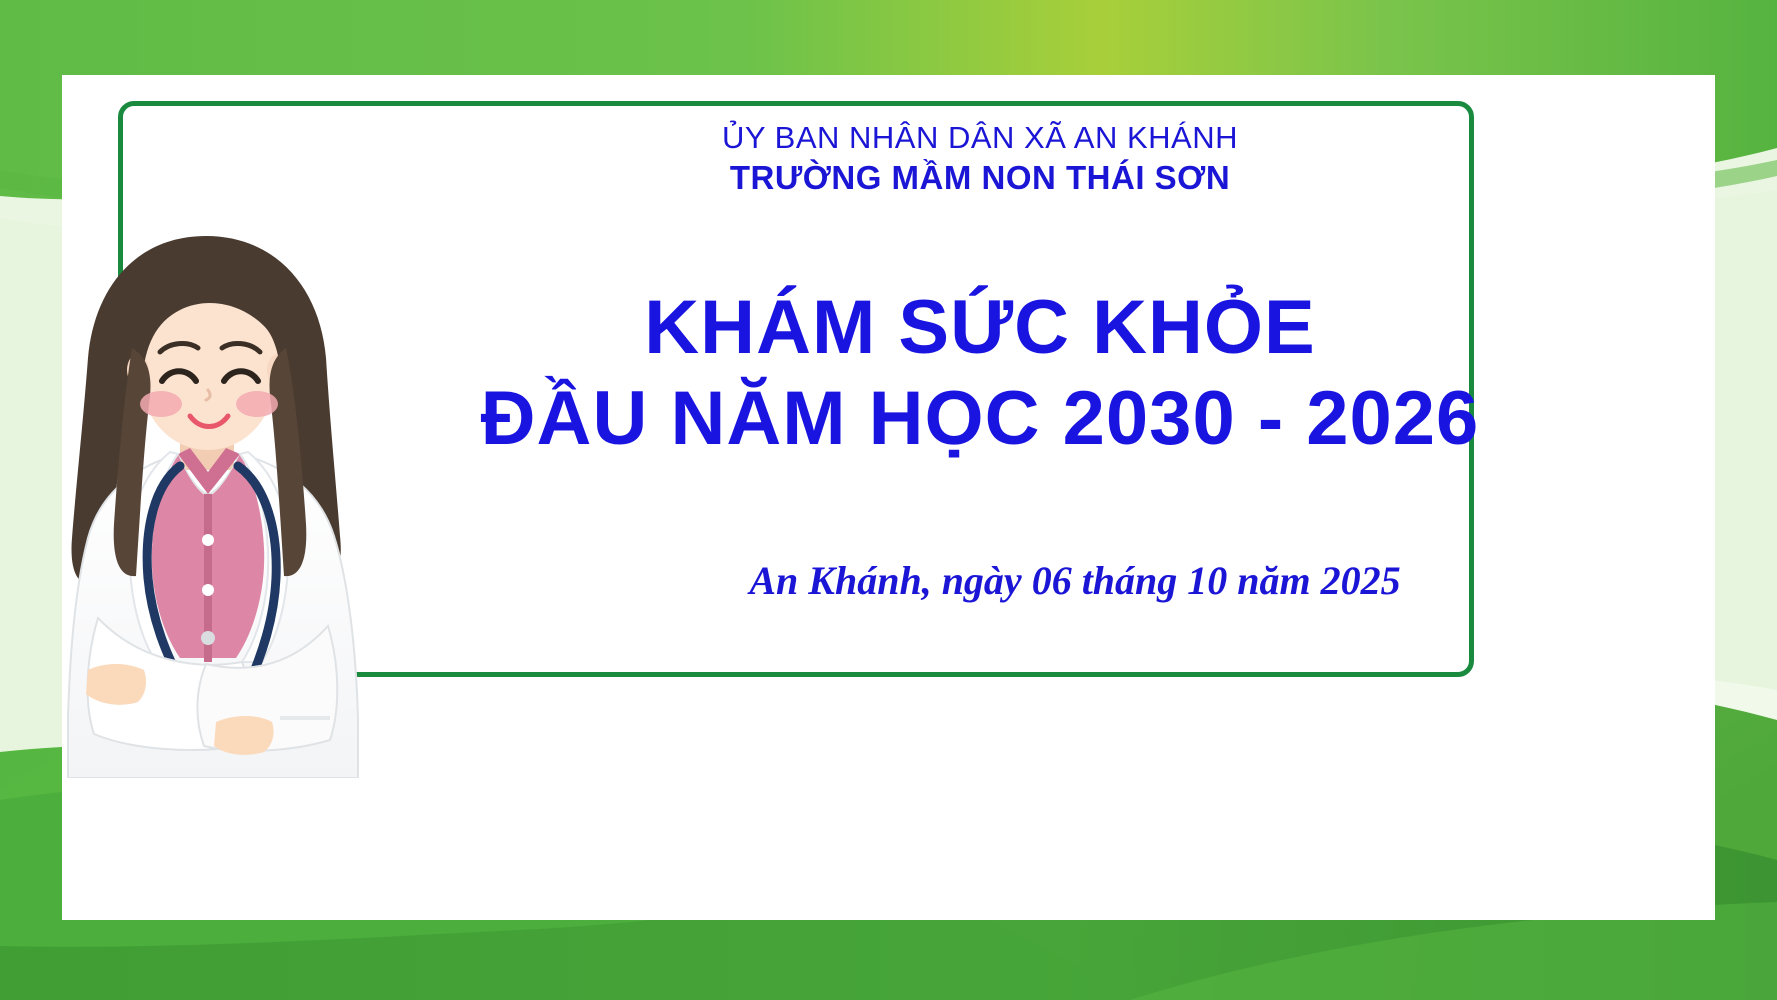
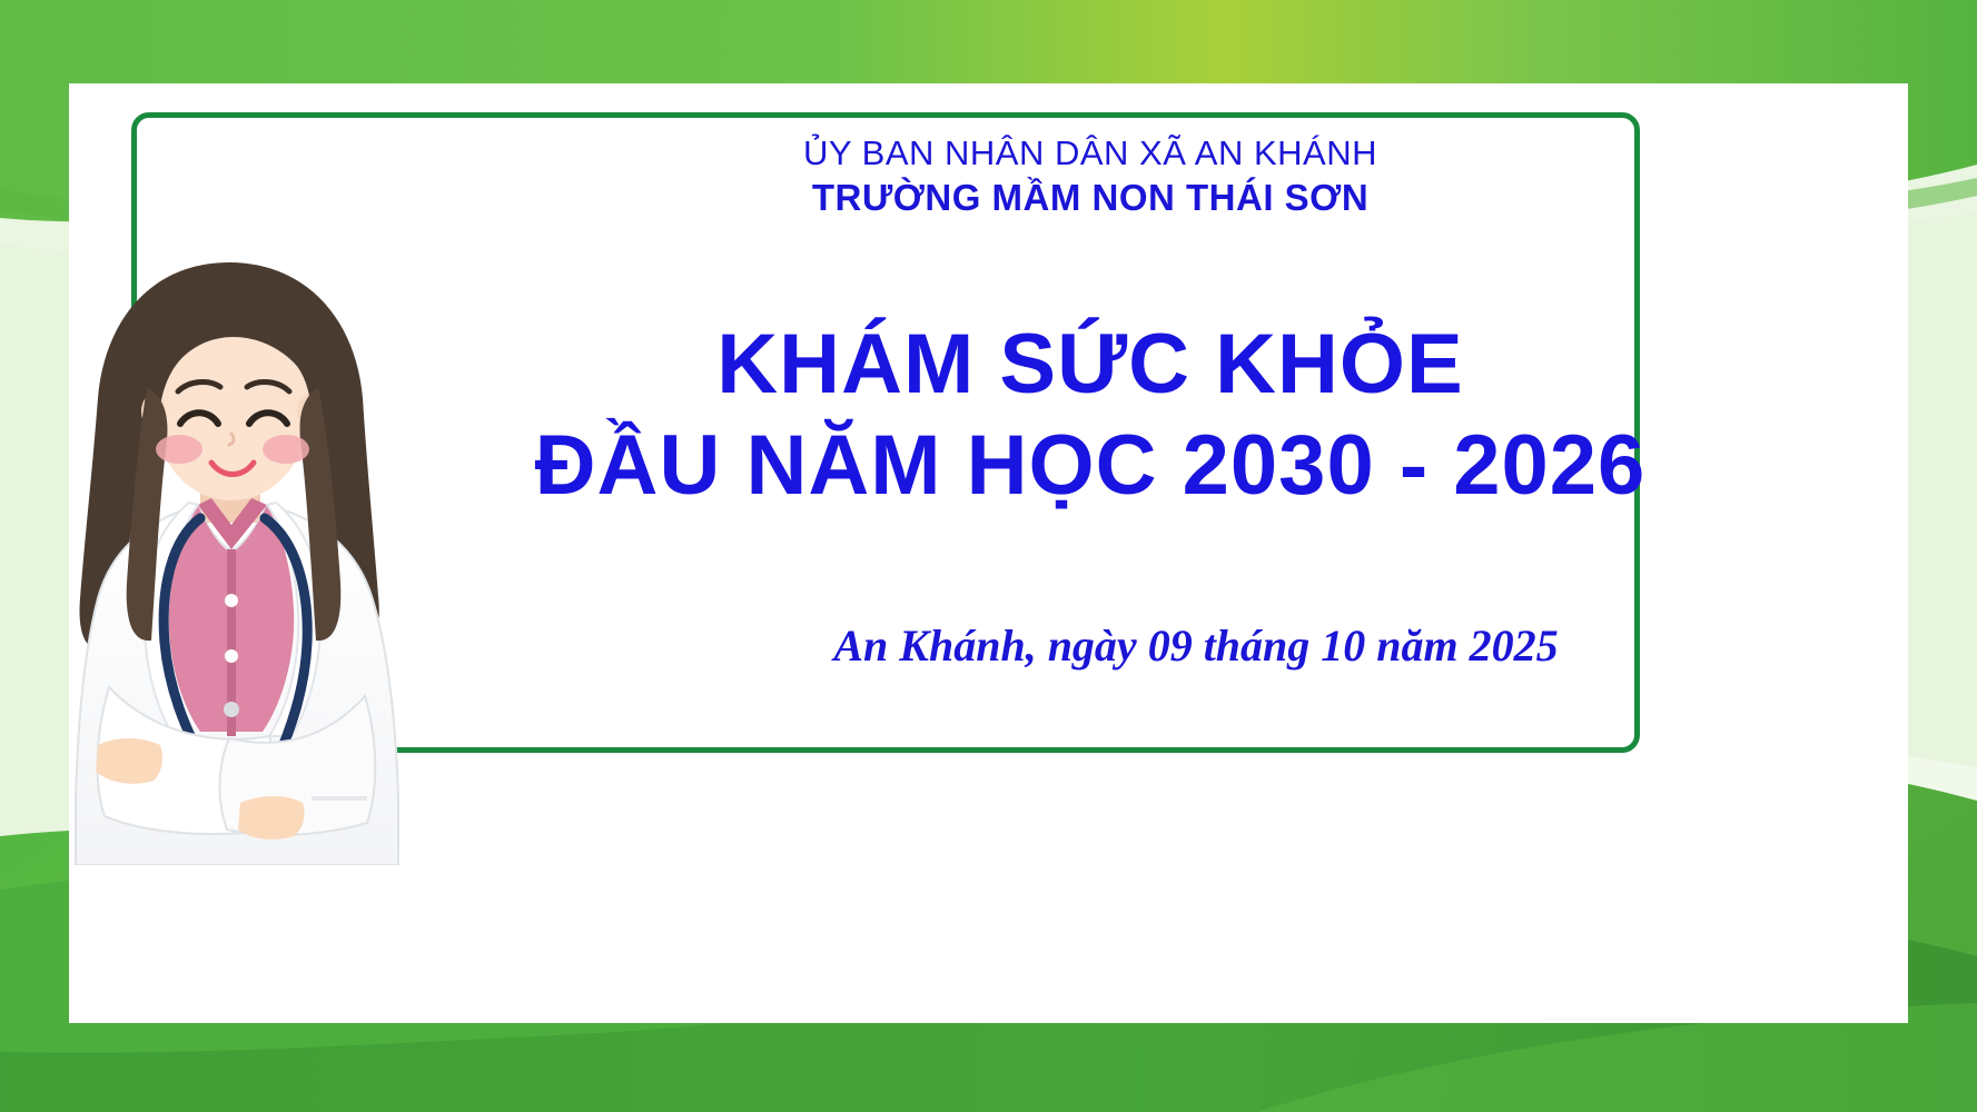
  ỦY BAN NHÂN DÂN XÃ AN KHÁNH
  TRƯỜNG MẦM NON THÁI SƠN
  KHÁM SỨC KHỎE
  ĐẦU NĂM HỌC 2030 - 2026
- An Khánh, ngày 06 tháng 10 năm 2025
+ An Khánh, ngày 09 tháng 10 năm 2025
